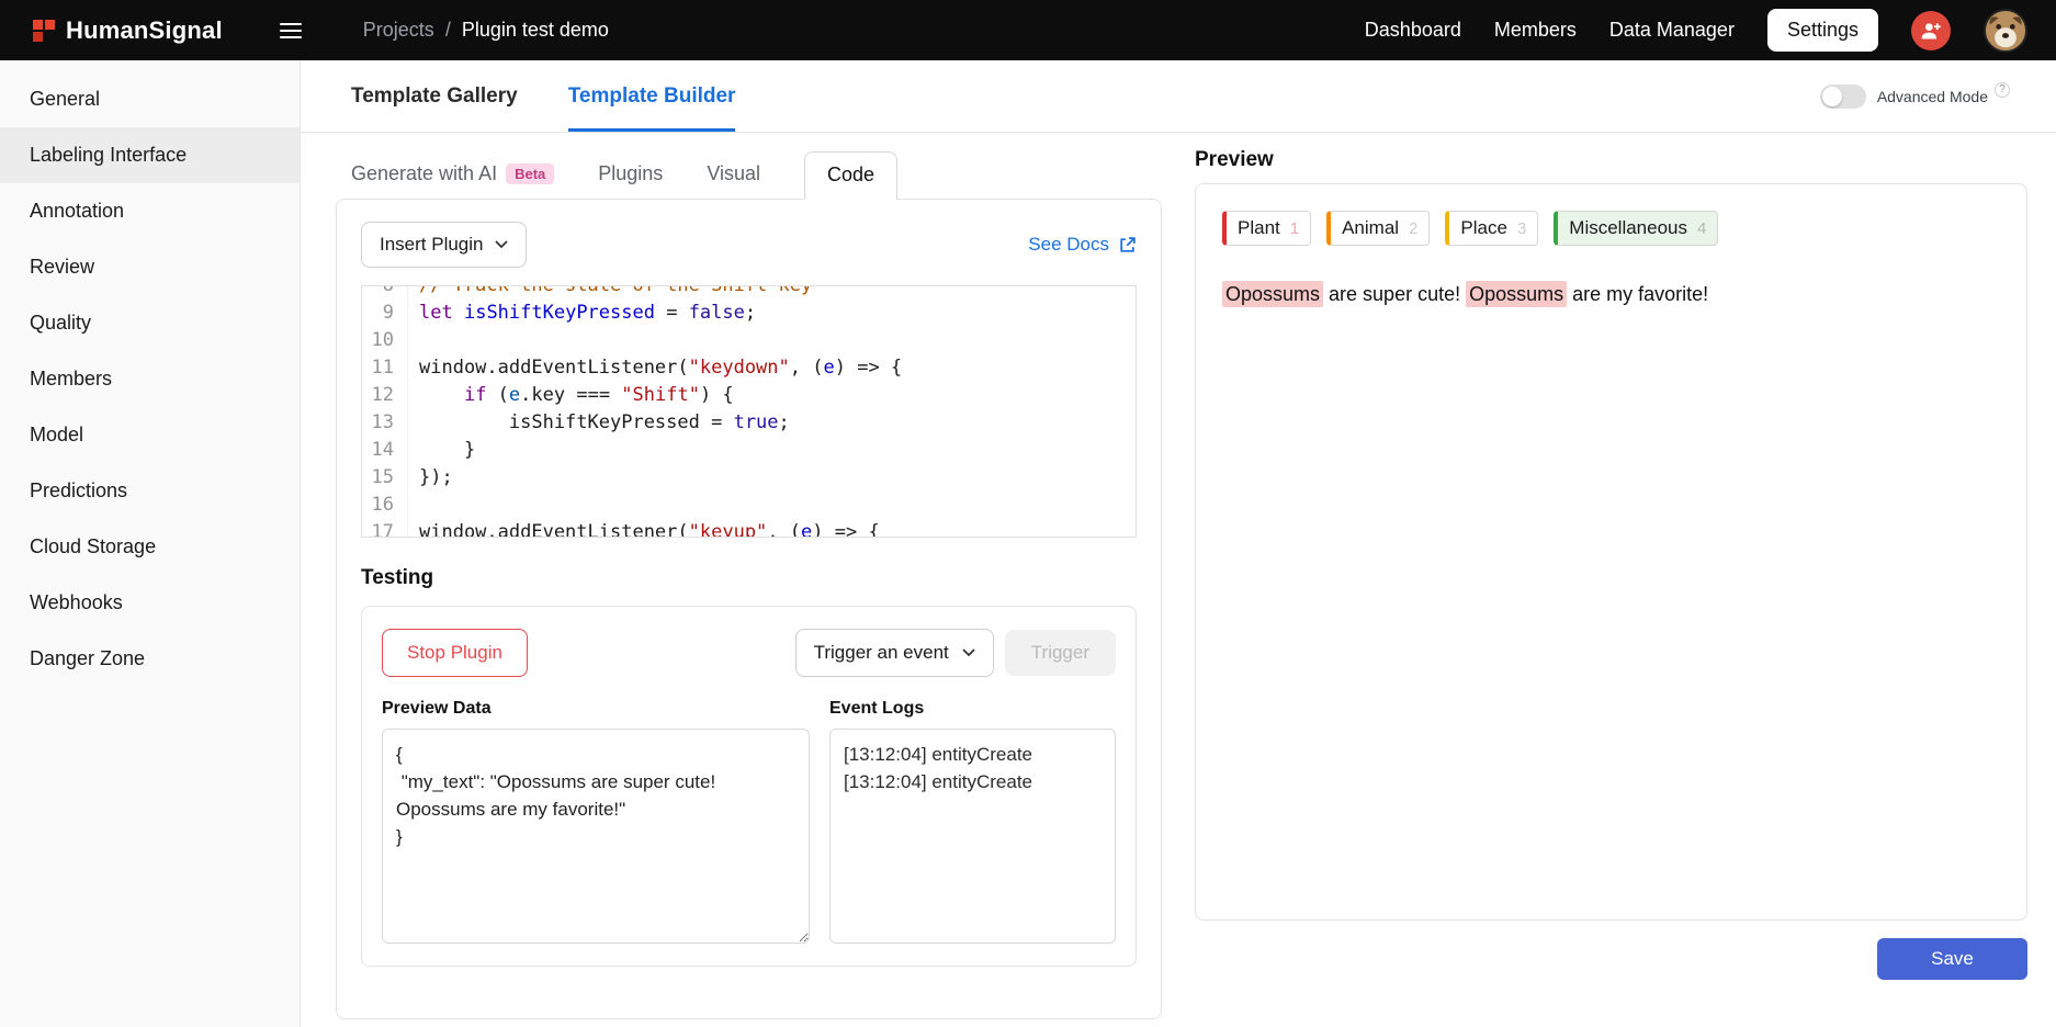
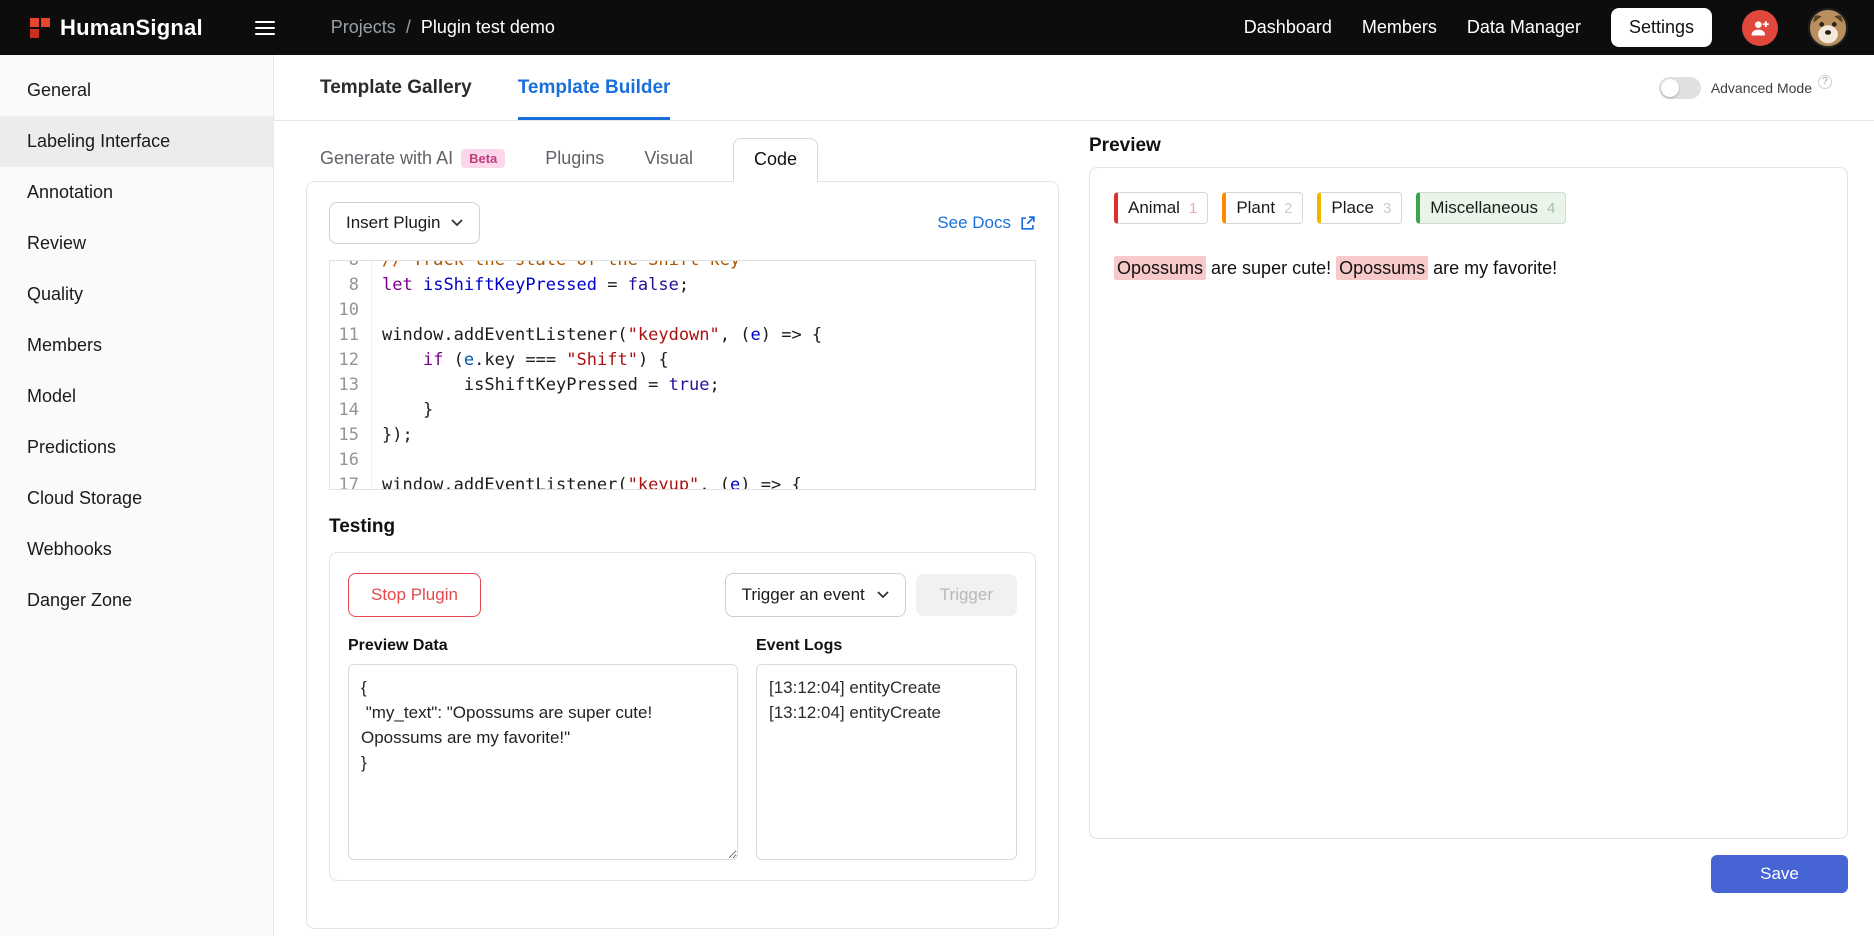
  HumanSignal
  Projects
  /
  Plugin test demo
  Dashboard
  Members
  Data Manager
  Settings
  General
  Labeling Interface
  Annotation
  Review
  Quality
  Members
  Model
  Predictions
  Cloud Storage
  Webhooks
  Danger Zone
  Template Gallery
  Template Builder
  Advanced Mode
  ?
  Generate with AI
  Beta
  Plugins
  Visual
  Code
  Insert Plugin
  See Docs
- 9
+ 8
  let isShiftKeyPressed = false;
  10
  11
  window.addEventListener("keydown", (e) => {
  12
  if (e.key === "Shift") {
  13
  isShiftKeyPressed = true;
  14
  }
  15
  });
  16
  17
  window.addEventListener("keyup", (e) => {
  Testing
  Stop Plugin
  Trigger an event
  Trigger
  Preview Data
  {
  Event Logs
  [13:12:04] entityCreate
  [13:12:04] entityCreate
  Preview
- Plant
+ Animal
  1
- Animal
+ Plant
  2
  Place
  3
  Miscellaneous
  4
  Opossums are super cute! Opossums are my favorite!
  Save
